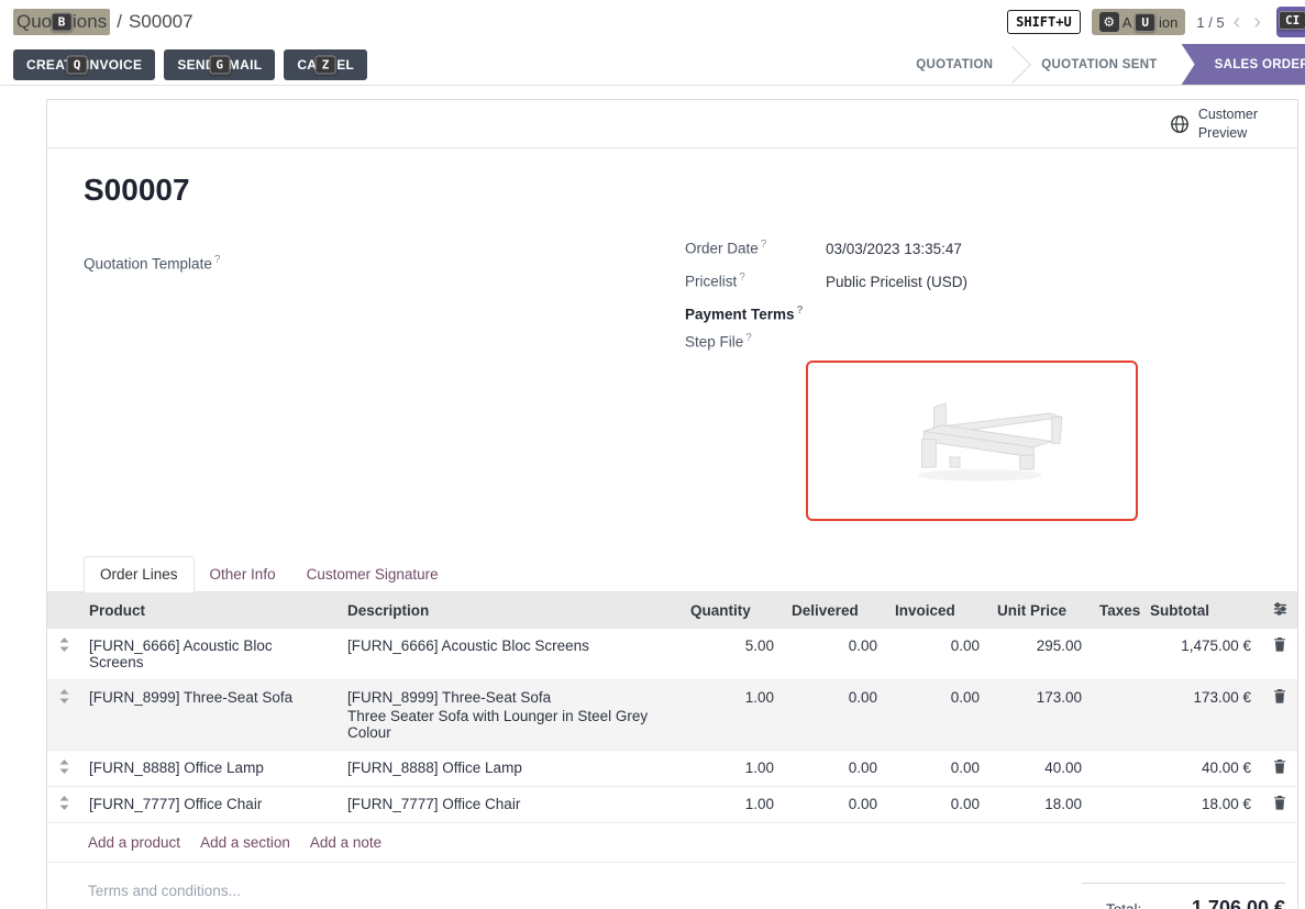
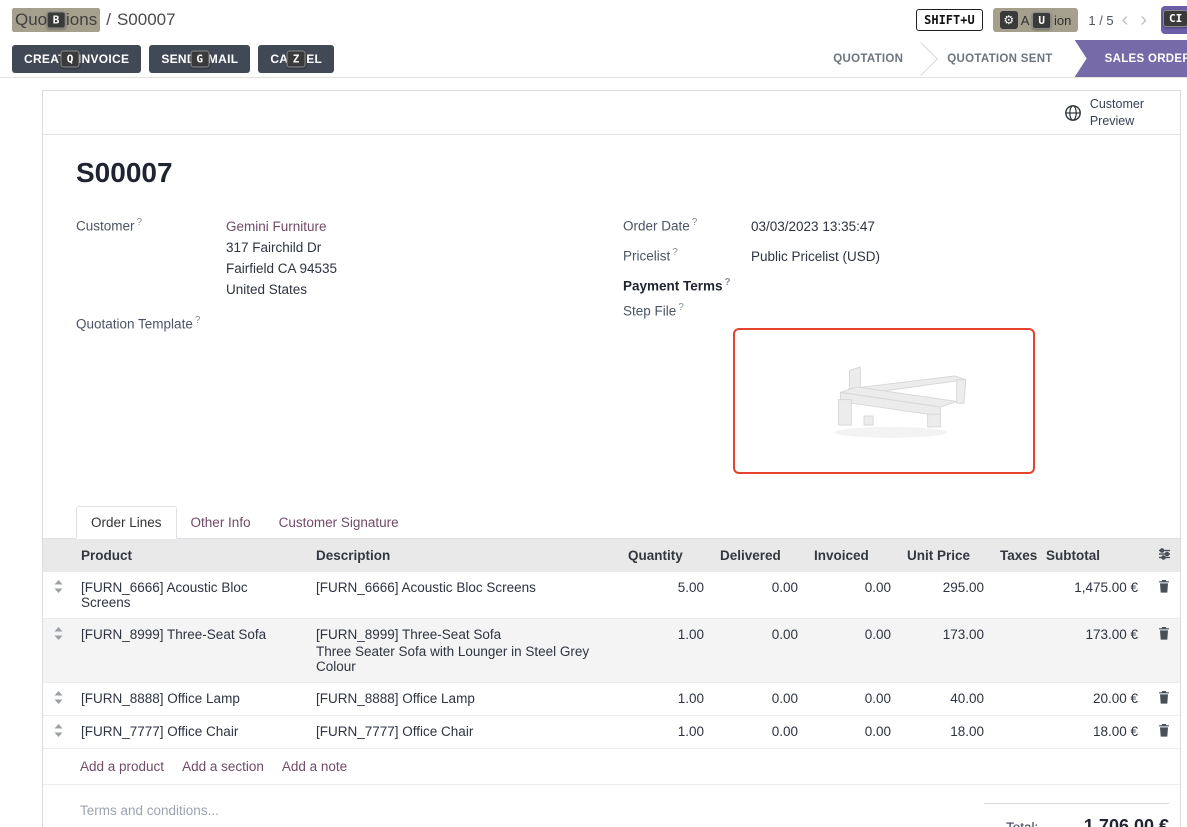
  Quoions
  B
  /
  S00007
  SHIFT+U
  ⚙
  A
  U
  ion
  1 / 5
  ‹
  ›
  CI
  CREA INVOICE
  Q
  SENMAIL
  G
  Z
  QUOTATION
  QUOTATION SENT
  SALES ORDE
  Customer
  Preview
  S00007
+ Customer ?
+ Gemini Furniture
+ 317 Fairchild Dr
+ Fairfield CA 94535
+ United States
  Quotation Template ?
  Order Date ?
  03/03/2023 13:35:47
  Pricelist ?
  Public Pricelist (USD)
  Payment Terms ?
  Step File ?
  Order Lines
  Other Info
  Customer Signature
  	Product	Description	Quantity	Delivered	Invoiced	Unit Price	Taxes	Subtotal
  	[FURN_6666] Acoustic Bloc Screens	[FURN_6666] Acoustic Bloc Screens	5.00	0.00	0.00	295.00		1,475.00 €
  	[FURN_8999] Three-Seat Sofa	[FURN_8999] Three-Seat Sofa Three Seater Sofa with Lounger in Steel Grey Colour	1.00	0.00	0.00	173.00		173.00 €
- 	[FURN_8888] Office Lamp	[FURN_8888] Office Lamp	1.00	0.00	0.00	40.00		40.00 €
+ 	[FURN_8888] Office Lamp	[FURN_8888] Office Lamp	1.00	0.00	0.00	40.00		20.00 €
  	[FURN_7777] Office Chair	[FURN_7777] Office Chair	1.00	0.00	0.00	18.00		18.00 €
  Add a product
  Add a section
  Add a note
  Terms and conditions...
  1,706.00 €
